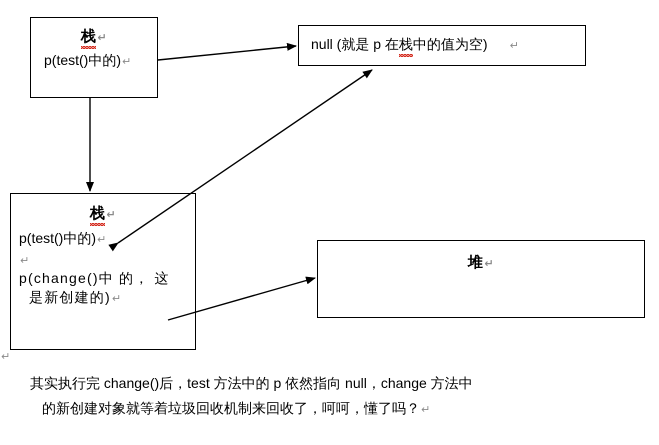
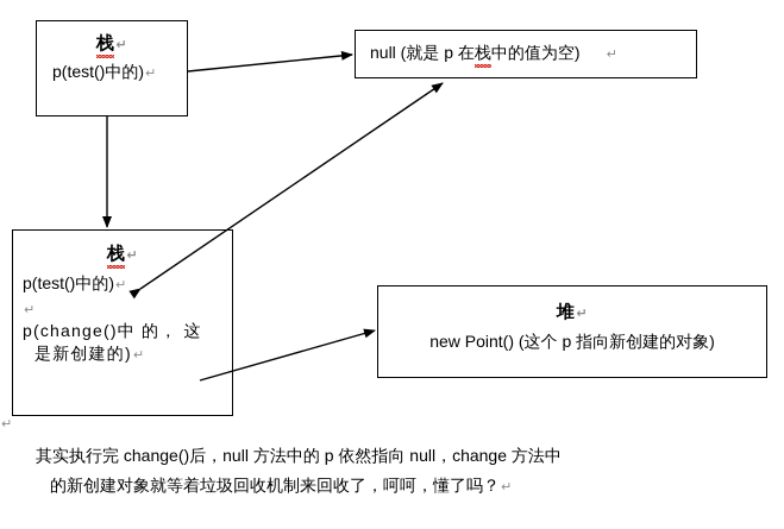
  栈↵
  p(test()中的)↵
  null (就是 p 在栈中的值为空) ↵
  栈↵
  p(test()中的)↵
  ↵
  p(change()中 的， 这
  是新创建的)↵
  堆↵
+ new Point() (这个 p 指向新创建的对象)
  ↵
- 其实执行完 change()后，test 方法中的 p 依然指向 null，change 方法中
+ 其实执行完 change()后，null 方法中的 p 依然指向 null，change 方法中
  的新创建对象就等着垃圾回收机制来回收了，呵呵，懂了吗？↵
